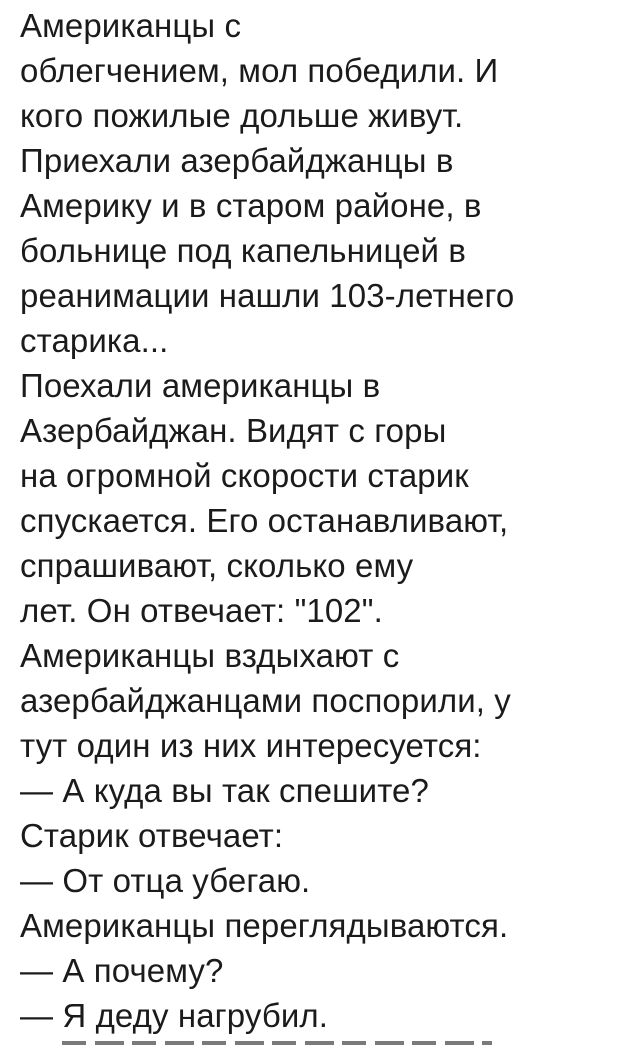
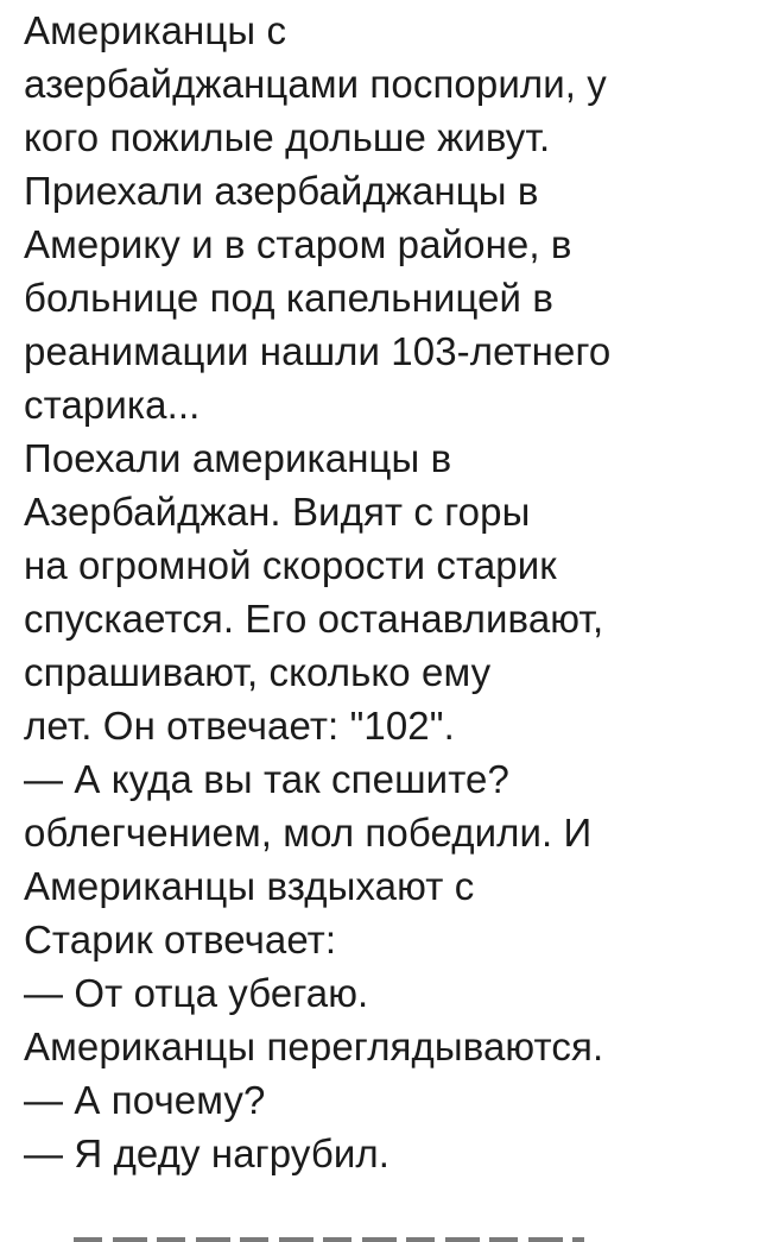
  Американцы с
- облегчением, мол победили. И
+ азербайджанцами поспорили, у
  кого пожилые дольше живут.
  Приехали азербайджанцы в
  Америку и в старом районе, в
  больнице под капельницей в
  реанимации нашли 103-летнего
  старика...
  Поехали американцы в
  Азербайджан. Видят с горы
  на огромной скорости старик
  спускается. Его останавливают,
  спрашивают, сколько ему
  лет. Он отвечает: "102".
- Американцы вздыхают с
+ — А куда вы так спешите?
- азербайджанцами поспорили, у
+ облегчением, мол победили. И
- тут один из них интересуется:
- — А куда вы так спешите?
+ Американцы вздыхают с
  Старик отвечает:
  — От отца убегаю.
  Американцы переглядываются.
  — А почему?
  — Я деду нагрубил.
